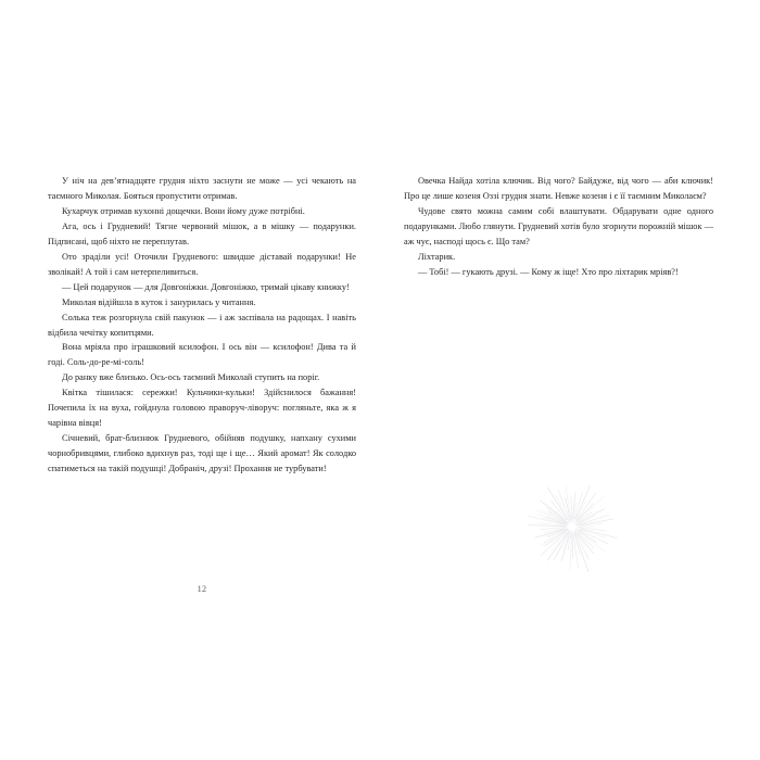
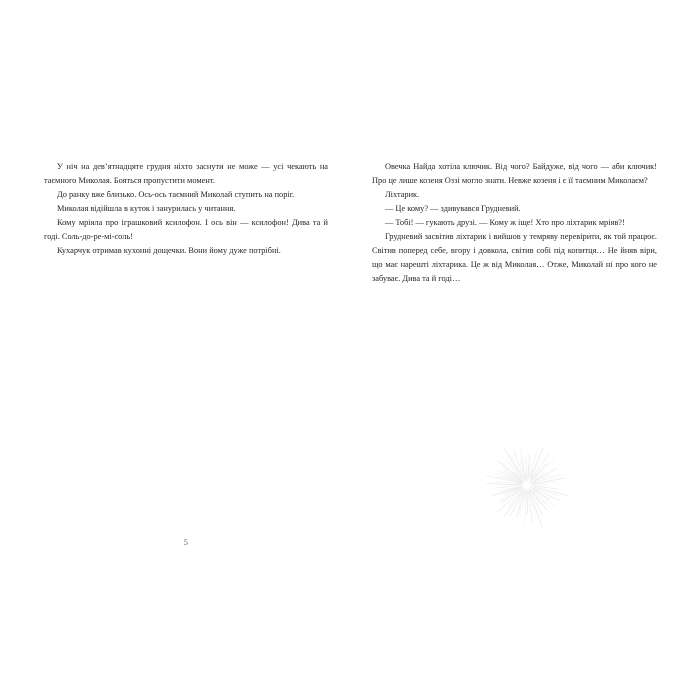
- У ніч на дев’ятнадцяте грудня ніхто заснути не може — усі чекають на таємного Миколая. Бояться пропустити отримав.
+ У ніч на дев’ятнадцяте грудня ніхто заснути не може — усі чекають на таємного Миколая. Бояться пропустити момент.
- Кухарчук отримав кухонні дощечки. Вони йому дуже потрібні.
+ До ранку вже близько. Ось-ось таємний Миколай ступить на поріг.
- Ага, ось і Грудневий! Тягне червоний мішок, а в мішку — подарунки. Підписані, щоб ніхто не переплутав.
- Ото зраділи усі! Оточили Грудневого: швидше діставай подарунки! Не зволікай! А той і сам нетерпеливиться.
- — Цей подарунок — для Довгоніжки. Довгоніжко, тримай цікаву книжку!
  Миколая відійшла в куток і занурилась у читання.
- Солька теж розгорнула свій пакунок — і аж заспівала на радощах. І навіть відбила чечітку копитцями.
- Вона мріяла про іграшковий ксилофон. І ось він — ксилофон! Дива та й годі. Соль-до-ре-мі-соль!
+ Кому мріяла про іграшковий ксилофон. І ось він — ксилофон! Дива та й годі. Соль-до-ре-мі-соль!
- До ранку вже близько. Ось-ось таємний Миколай ступить на поріг.
+ Кухарчук отримав кухонні дощечки. Вони йому дуже потрібні.
- Квітка тішилася: сережки! Кульчики-кульки! Здійснилося бажання! Почепила їх на вуха, гойднула головою праворуч-ліворуч: погляньте, яка ж я чарівна вівця!
- Січневий, брат-близнюк Грудневого, обійняв подушку, напхану сухими чорнобривцями, глибоко вдихнув раз, тоді ще і ще… Який аромат! Як солодко спатиметься на такій подушці! Добраніч, друзі! Прохання не турбувати!
- 12
+ 5
- Овечка Найда хотіла ключик. Від чого? Байдуже, від чого — аби ключик! Про це лише козеня Оззі грудня знати. Невже козеня і є її таємним Миколаєм?
+ Овечка Найда хотіла ключик. Від чого? Байдуже, від чого — аби ключик! Про це лише козеня Оззі могло знати. Невже козеня і є її таємним Миколаєм?
- Чудове свято можна самим собі влаштувати. Обдарувати одне одного подарунками. Любо глянути. Грудневий хотів було згорнути порожній мішок — аж чує, насподі щось є. Що там?
  Ліхтарик.
+ — Це кому? — здивувався Грудневий.
  — Тобі! — гукають друзі. — Кому ж іще! Хто про ліхтарик мріяв?!
+ Грудневий засвітив ліхтарик і вийшов у темряву перевірити, як той працює. Світив поперед себе, вгору і довкола, світив собі під копитця… Не йняв віри, що має нарешті ліхтарика. Це ж від Миколая… Отже, Миколай ні про кого не забуває. Дива та й годі…
